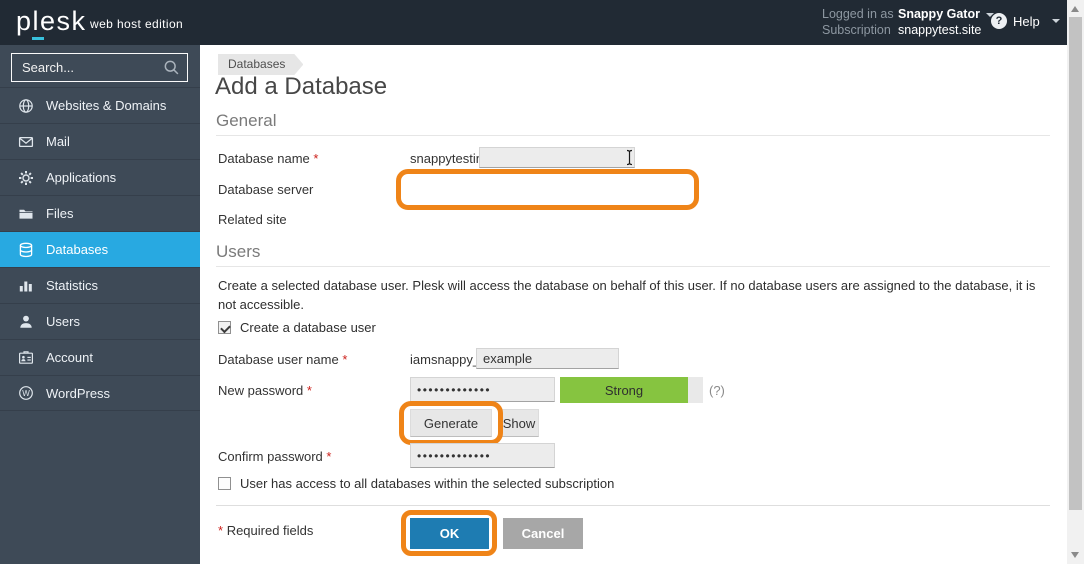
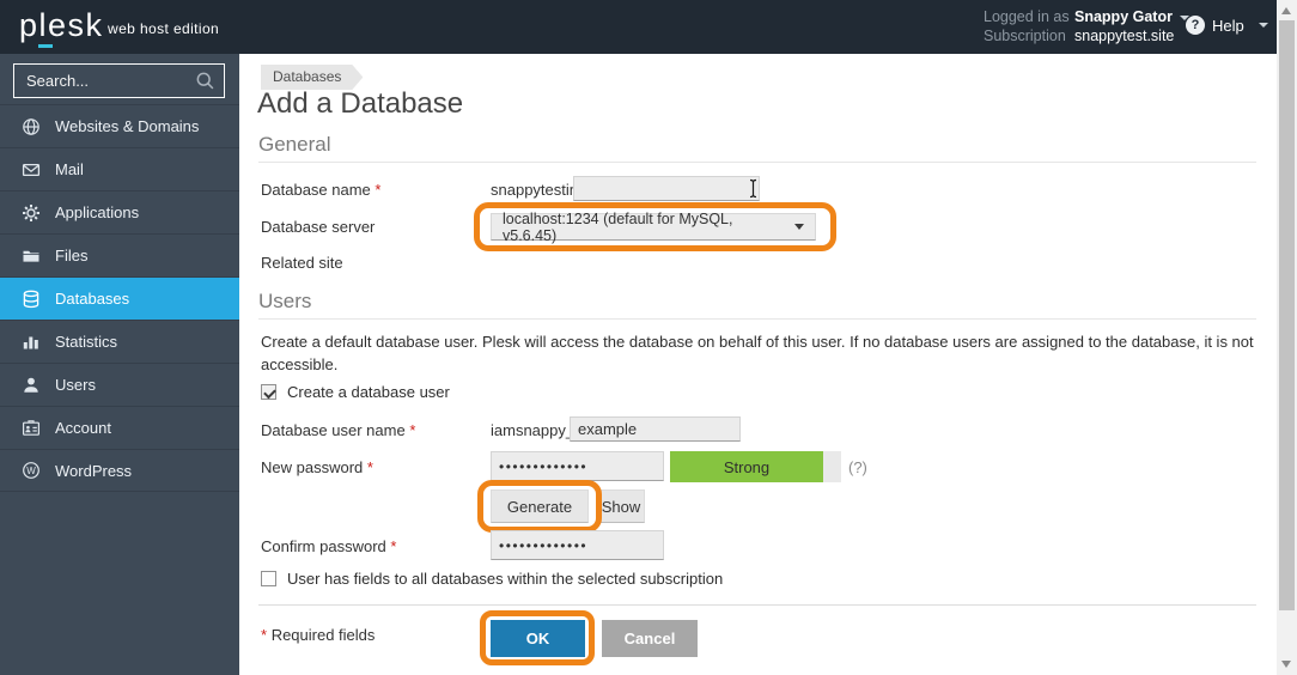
  plesk
  web host edition
  Logged in as
  Snappy Gator
  Subscription
  snappytest.site
  ?
  Help
  Search...
  Websites & Domains
  Mail
  Applications
  Files
  Databases
  Statistics
  Users
  Account
  W
  WordPress
  Databases
  Add a Database
  General
  Database name *
  snappytesti
  Database server
+ localhost:1234 (default for MySQL, v5.6.45)
  Related site
  Users
- Create a selected database user. Plesk will access the database on behalf of this user. If no database users are assigned to the database, it is not accessible.
+ Create a default database user. Plesk will access the database on behalf of this user. If no database users are assigned to the database, it is not accessible.
  Create a database user
  Database user name *
  iamsnappy
  example
  New password *
  •••••••••••••
  Strong
  (?)
  Generate
  Show
  Confirm password *
  •••••••••••••
- User has access to all databases within the selected subscription
+ User has fields to all databases within the selected subscription
  * Required fields
  OK
  Cancel
